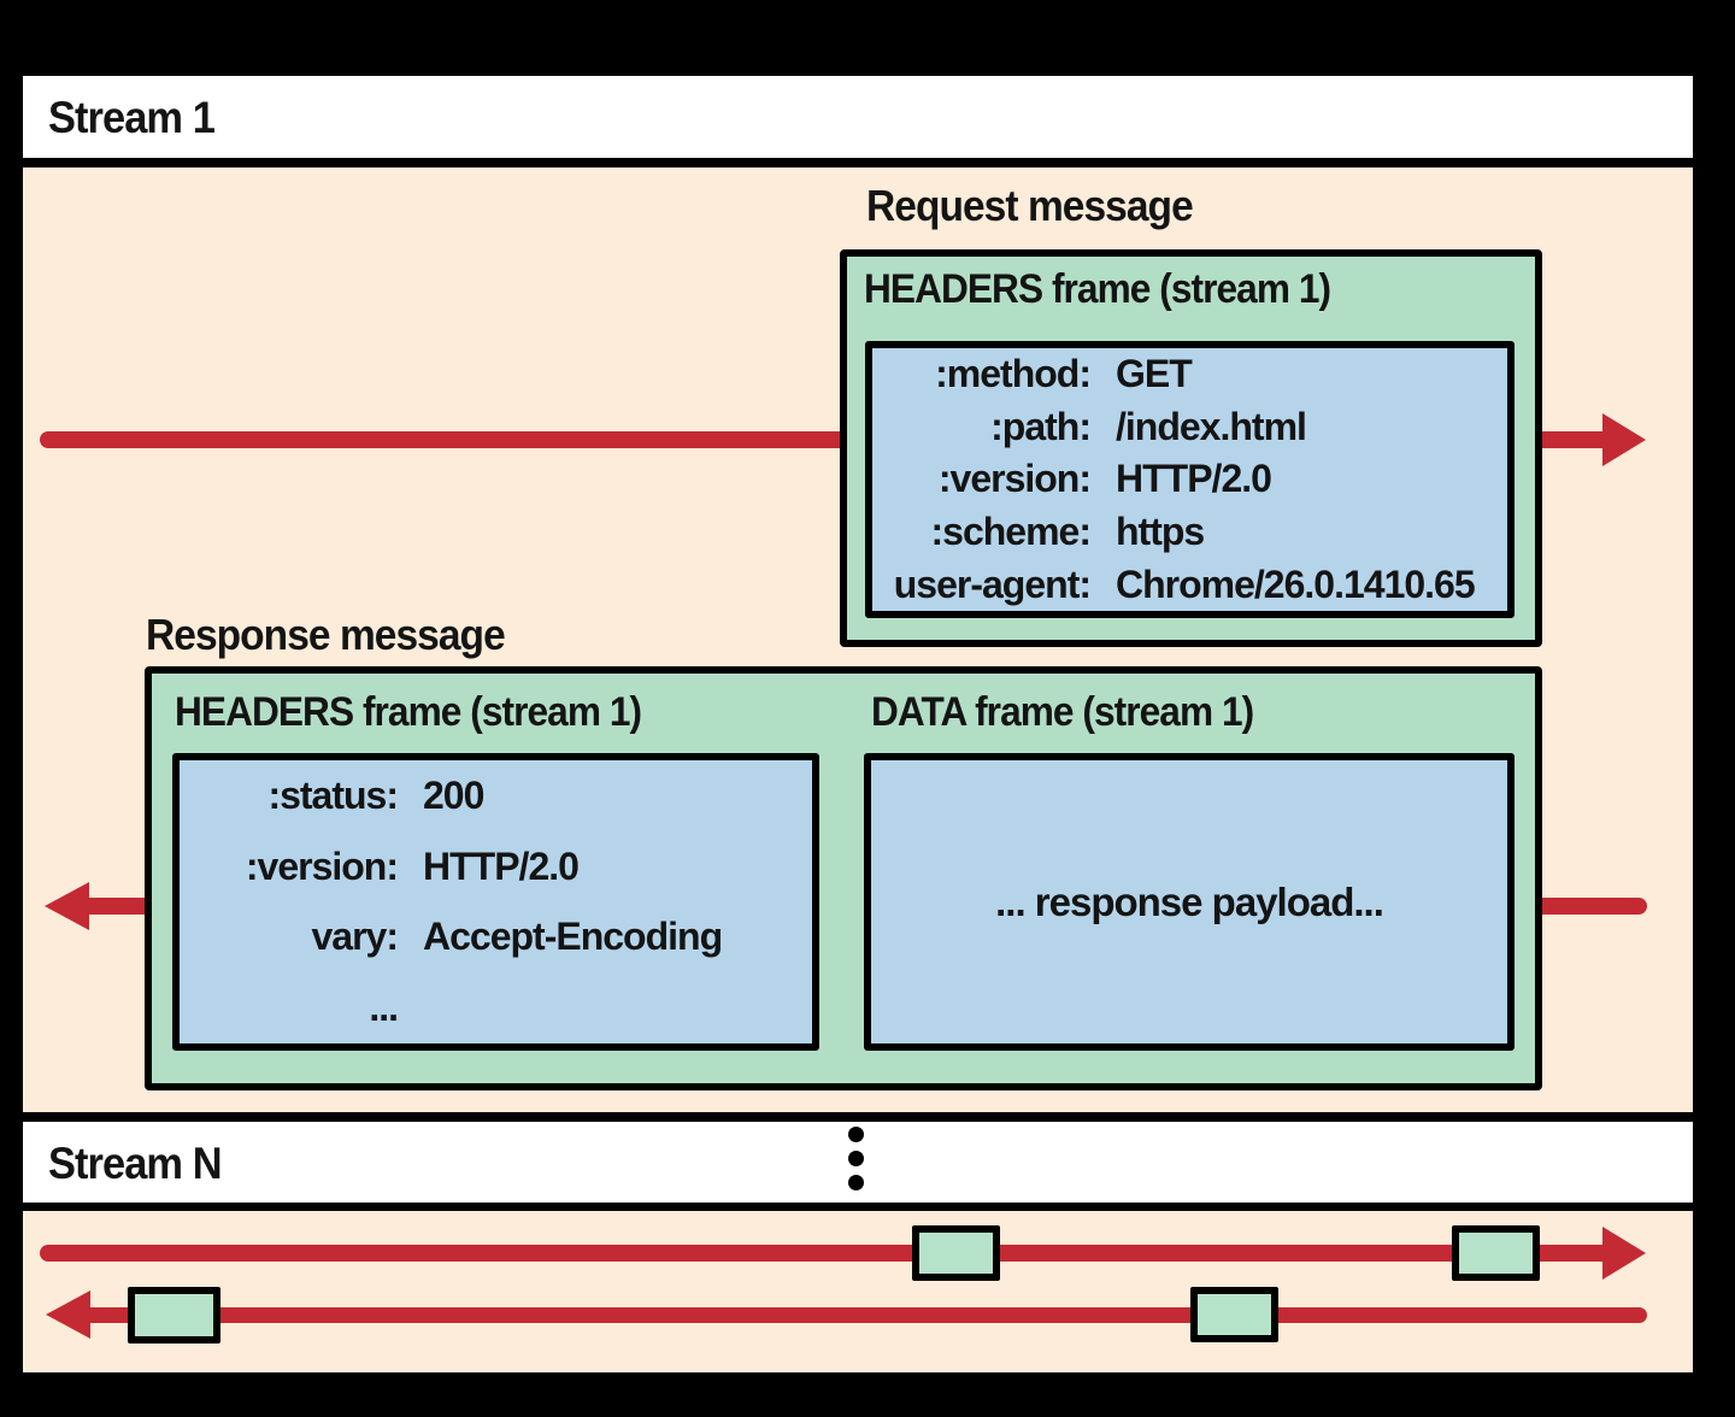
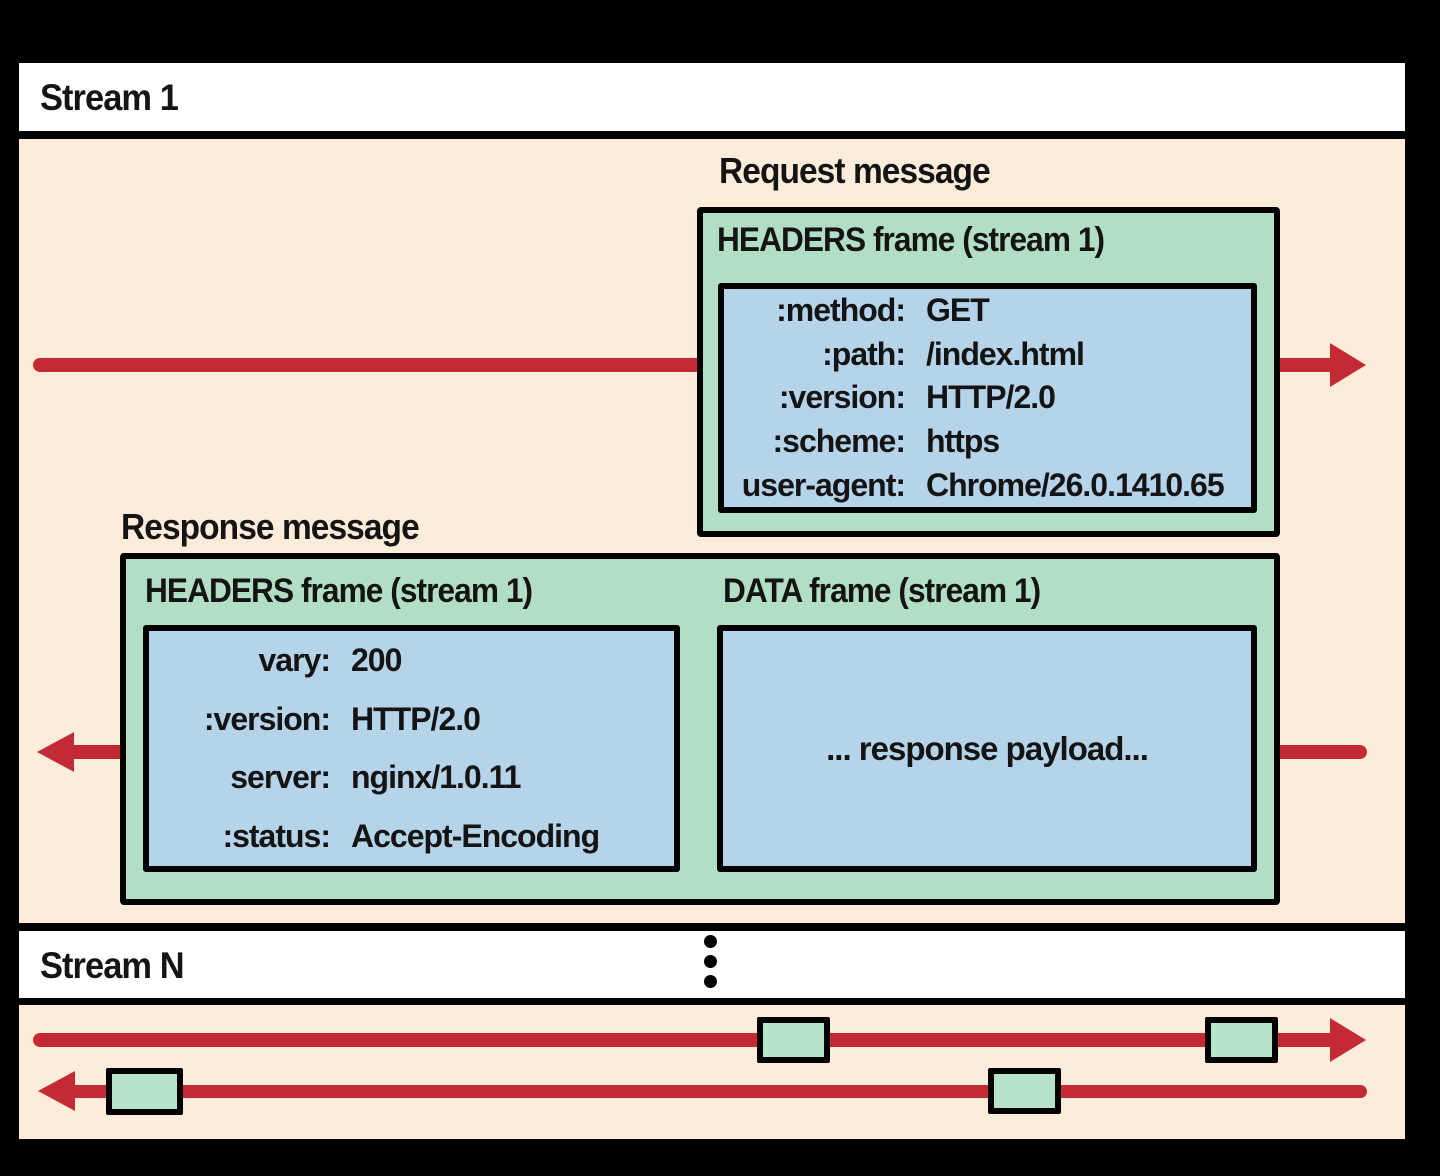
  Stream 1
  Request message
  HEADERS frame (stream 1)
  :method:
  GET
  :path:
  /index.html
  :version:
  HTTP/2.0
  :scheme:
  https
  user-agent:
  Chrome/26.0.1410.65
  Response message
  HEADERS frame (stream 1)
  DATA frame (stream 1)
- :status:
+ vary:
  200
  :version:
  HTTP/2.0
+ server:
+ nginx/1.0.11
- vary:
+ :status:
  Accept-Encoding
- ...
  ... response payload...
  Stream N
